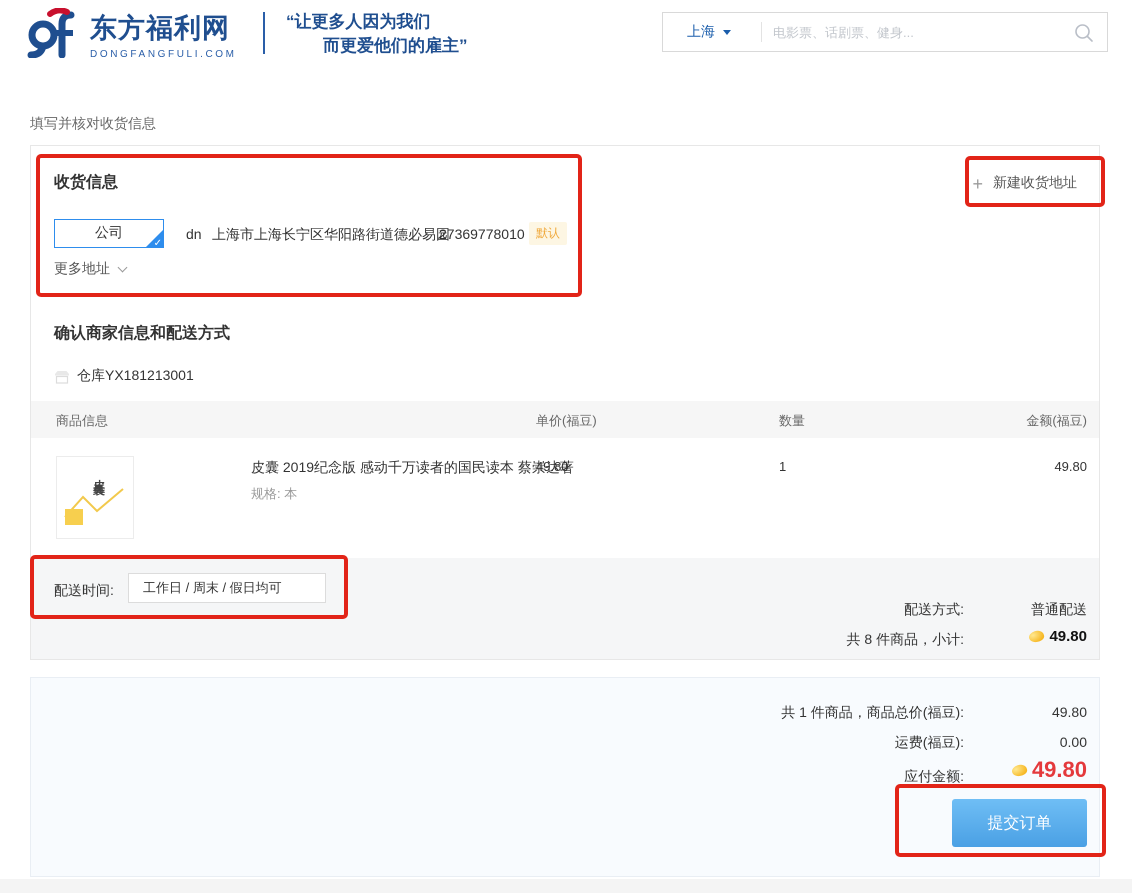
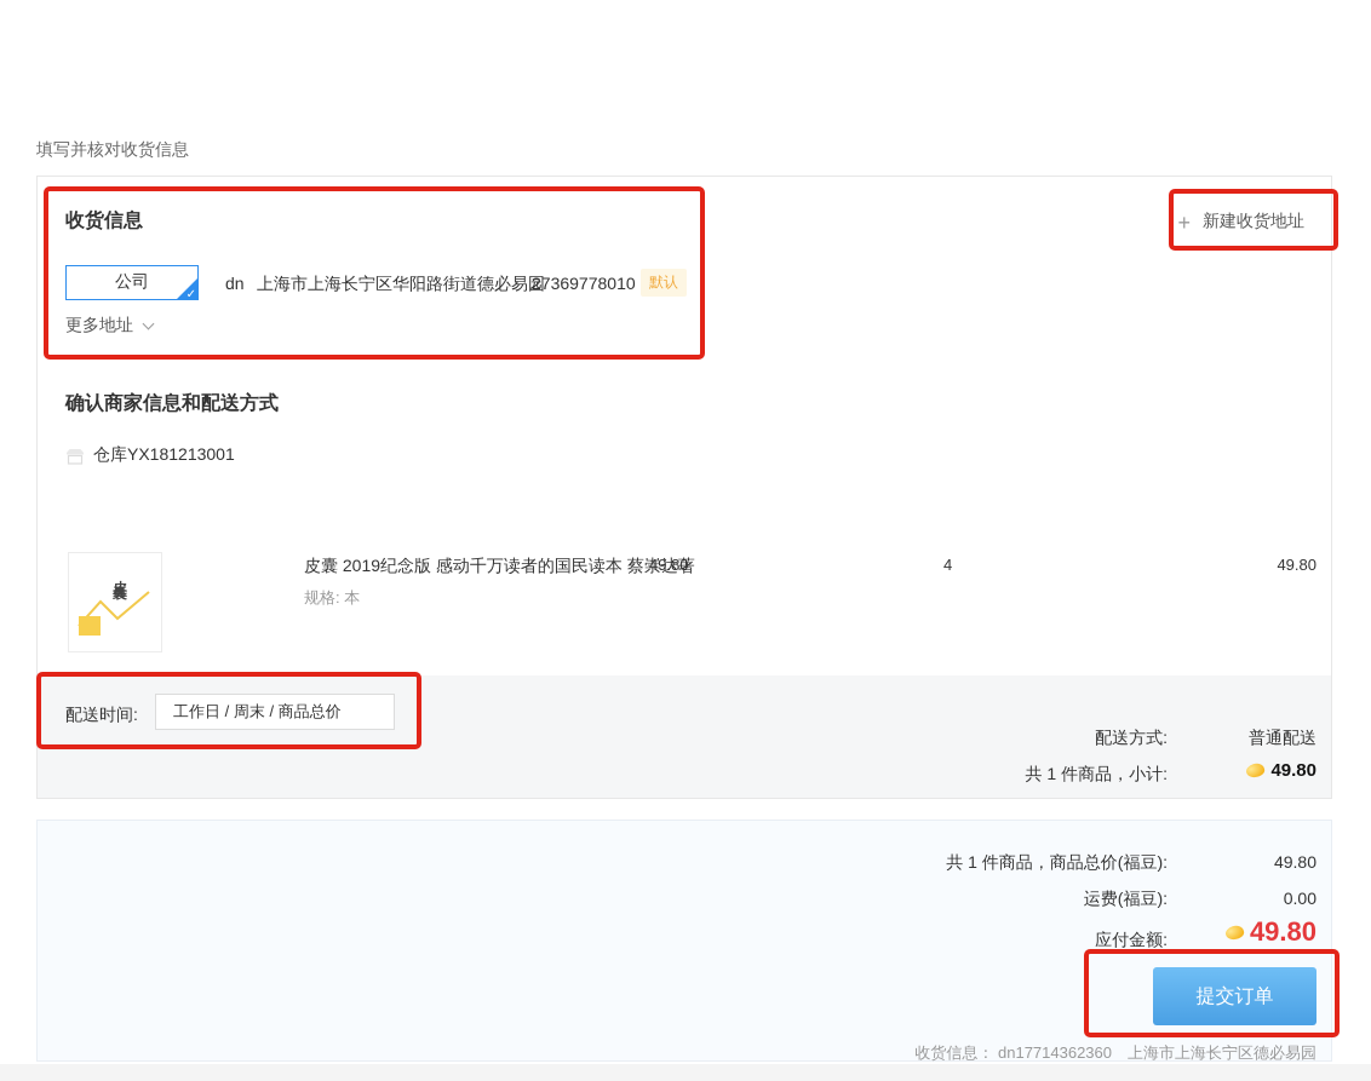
- 东方福利网
- DONGFANGFULI.COM
- “让更多人因为我们
- 而更爱他们的雇主”
- 上海
- 电影票、话剧票、健身...
  填写并核对收货信息
  收货信息
  +
  新建收货地址
  公司
  ✓
  dn
  上海市上海长宁区华阳路街道德必易园
  27369778010
  默认
  更多地址
  确认商家信息和配送方式
  仓库YX181213001
- 商品信息
- 单价(福豆)
- 数量
- 金额(福豆)
  皮囊 2019纪念版 感动千万读者的国民读本 蔡崇达著
  规格: 本
  49.80
- 1
+ 4
  49.80
  配送时间:
- 工作日 / 周末 / 假日均可
+ 工作日 / 周末 / 商品总价
  配送方式:
  普通配送
- 共 8 件商品，小计:
+ 共 1 件商品，小计:
  49.80
  共 1 件商品，商品总价(福豆):
  49.80
  运费(福豆):
  0.00
  应付金额:
  49.80
  提交订单
+ 收货信息： dn17714362360 上海市上海长宁区德必易园
